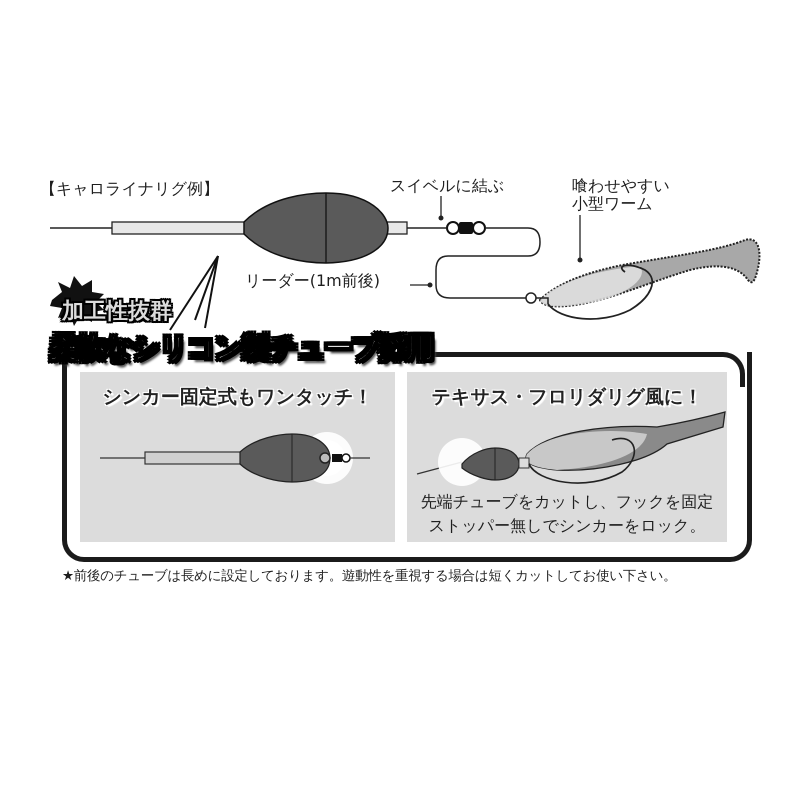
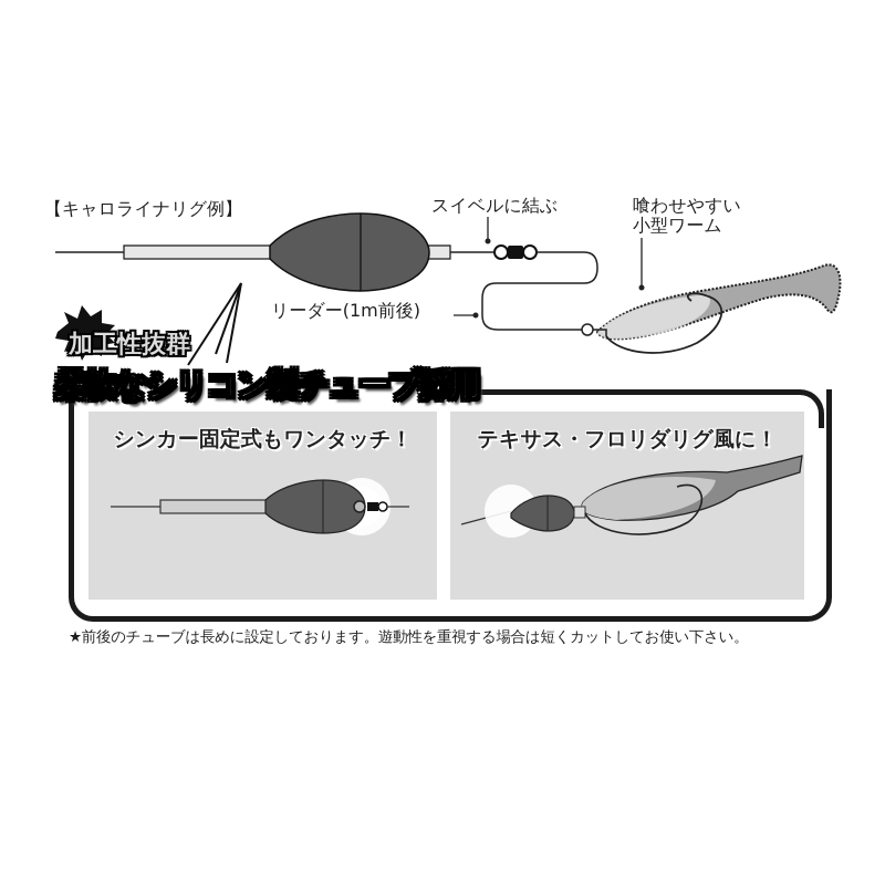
  【キャロライナリグ例】
  スイベルに結ぶ
  喰わせやすい
  小型ワーム
  リーダー(1m前後)
  加工性抜群
  柔軟なシリコン製チューブ採用
  シンカー固定式もワンタッチ！
  テキサス・フロリダリグ風に！
- 先端チューブをカットし、フックを固定
- ストッパー無しでシンカーをロック。
  ★前後のチューブは長めに設定しております。遊動性を重視する場合は短くカットしてお使い下さい。
